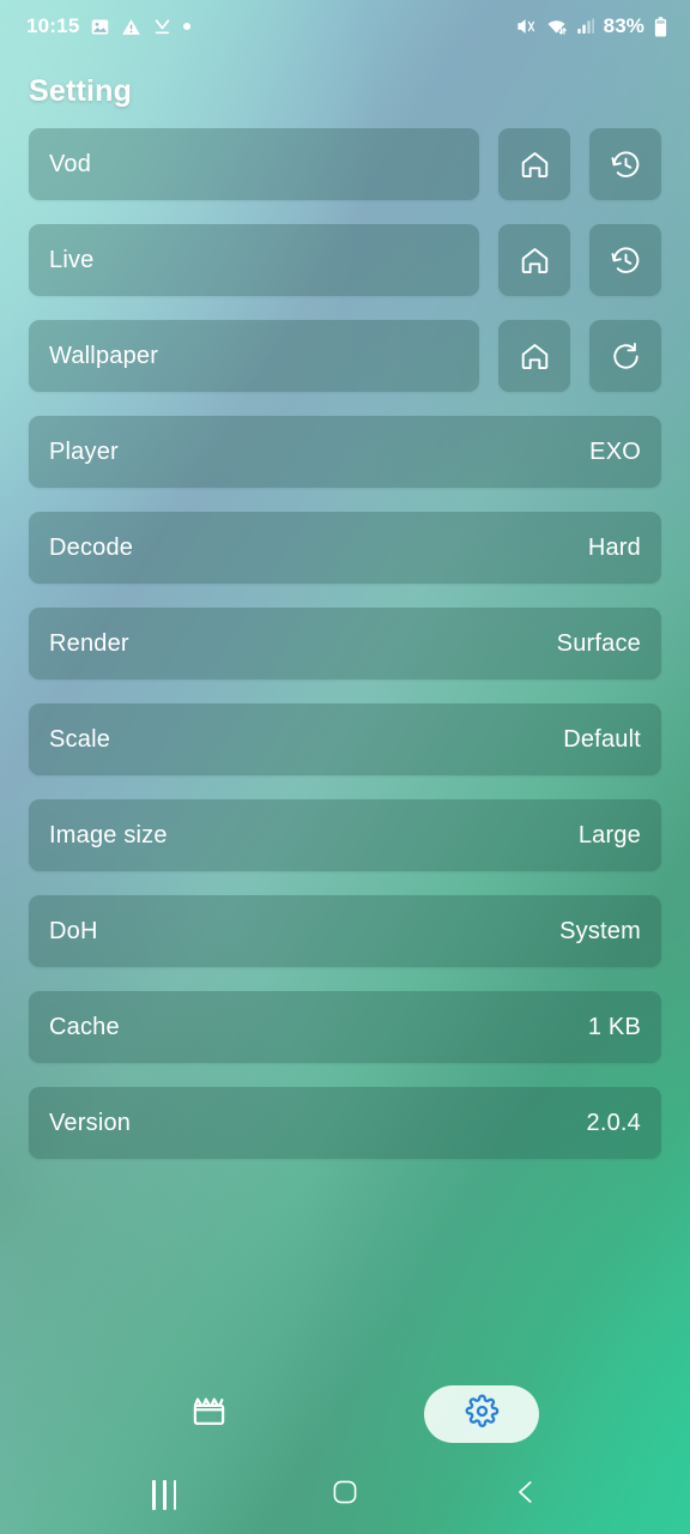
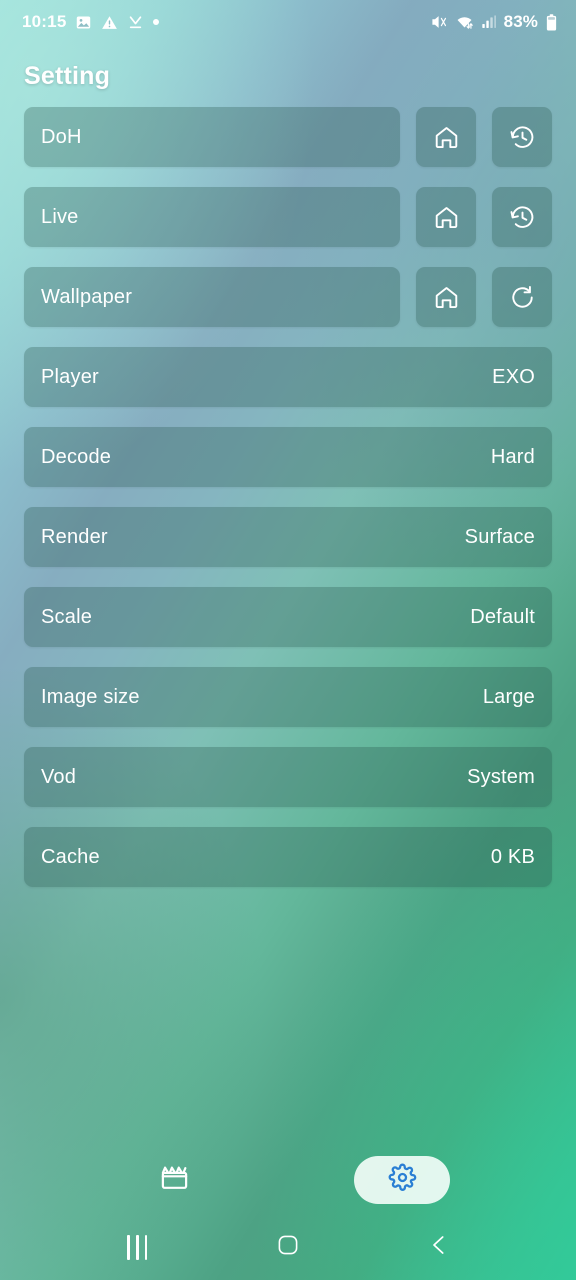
  10:15
  83%
  Setting
- Vod
+ DoH
  Live
  Wallpaper
  Player
  EXO
  Decode
  Hard
  Render
  Surface
  Scale
  Default
  Image size
  Large
- DoH
+ Vod
  System
  Cache
- 1 KB
+ 0 KB
- Version
- 2.0.4
